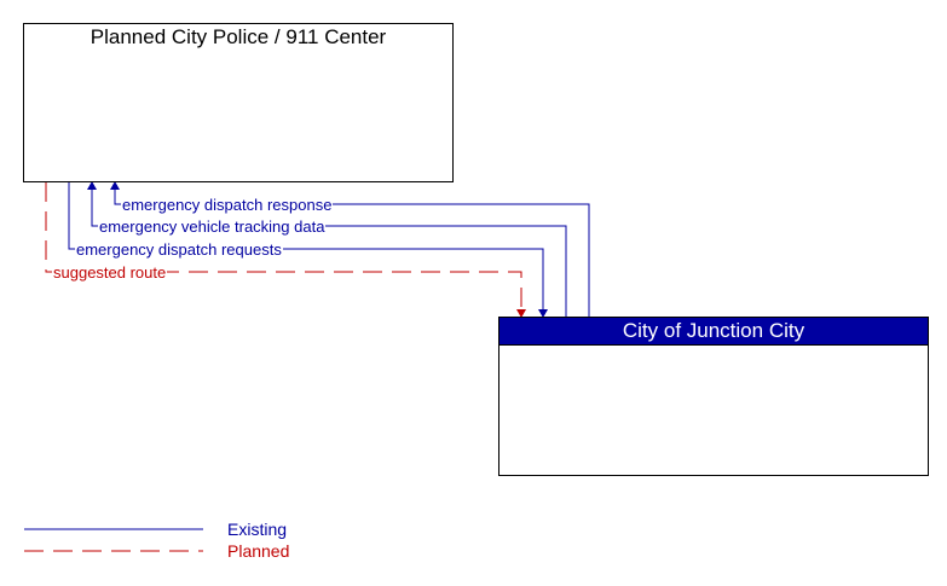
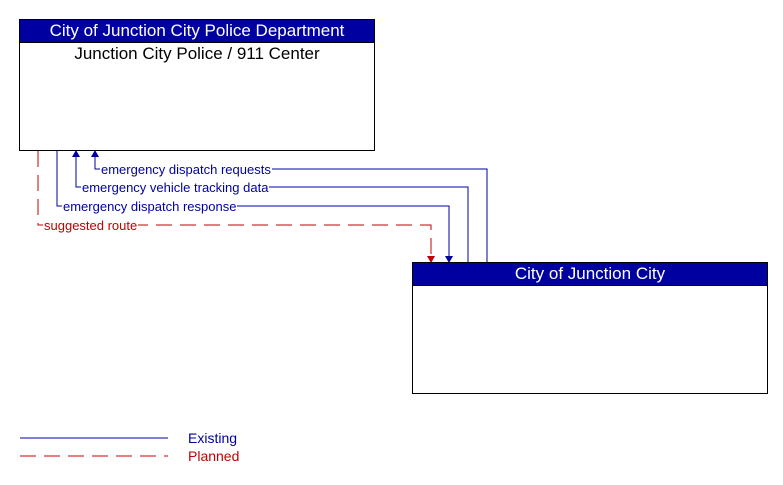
+ City of Junction City Police Department
- Planned City Police / 911 Center
+ Junction City Police / 911 Center
  City of Junction City
- emergency dispatch response
+ emergency dispatch requests
  emergency vehicle tracking data
- emergency dispatch requests
+ emergency dispatch response
  suggested route
  Existing
  Planned
